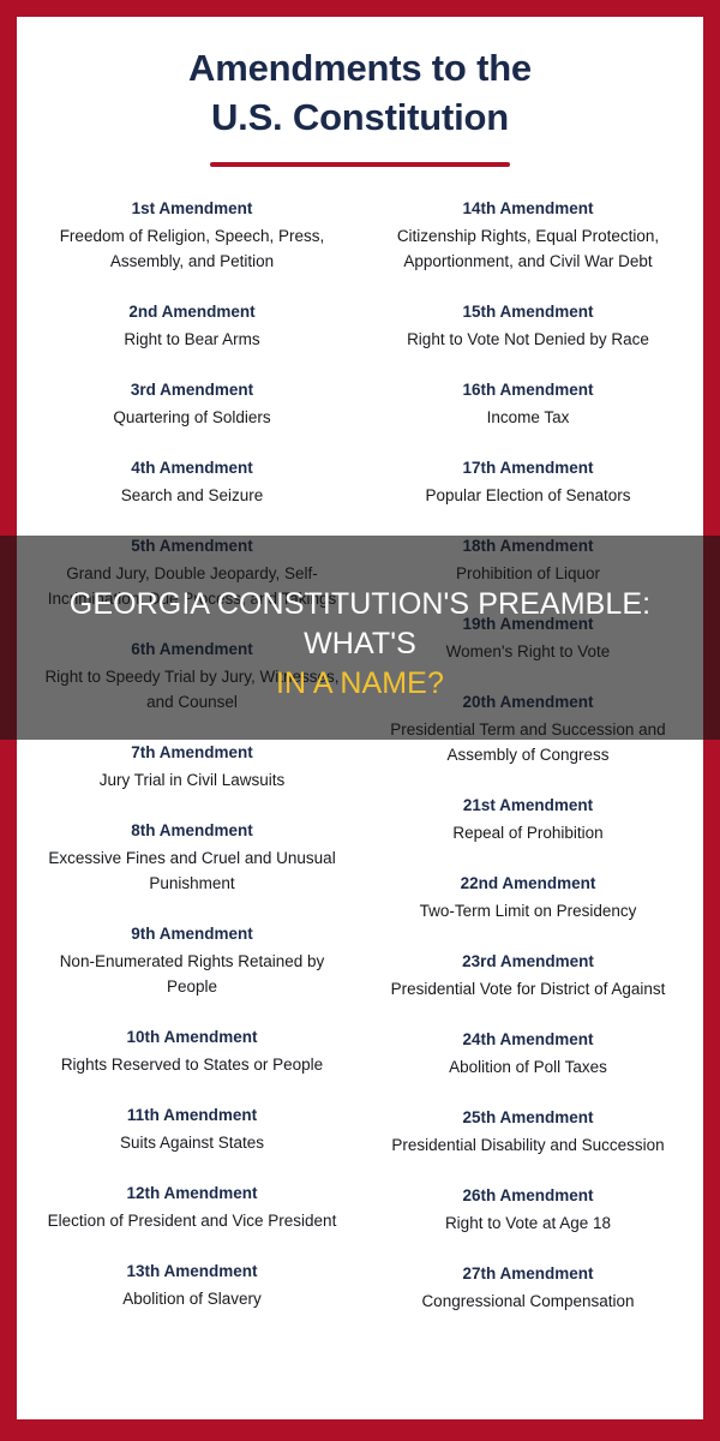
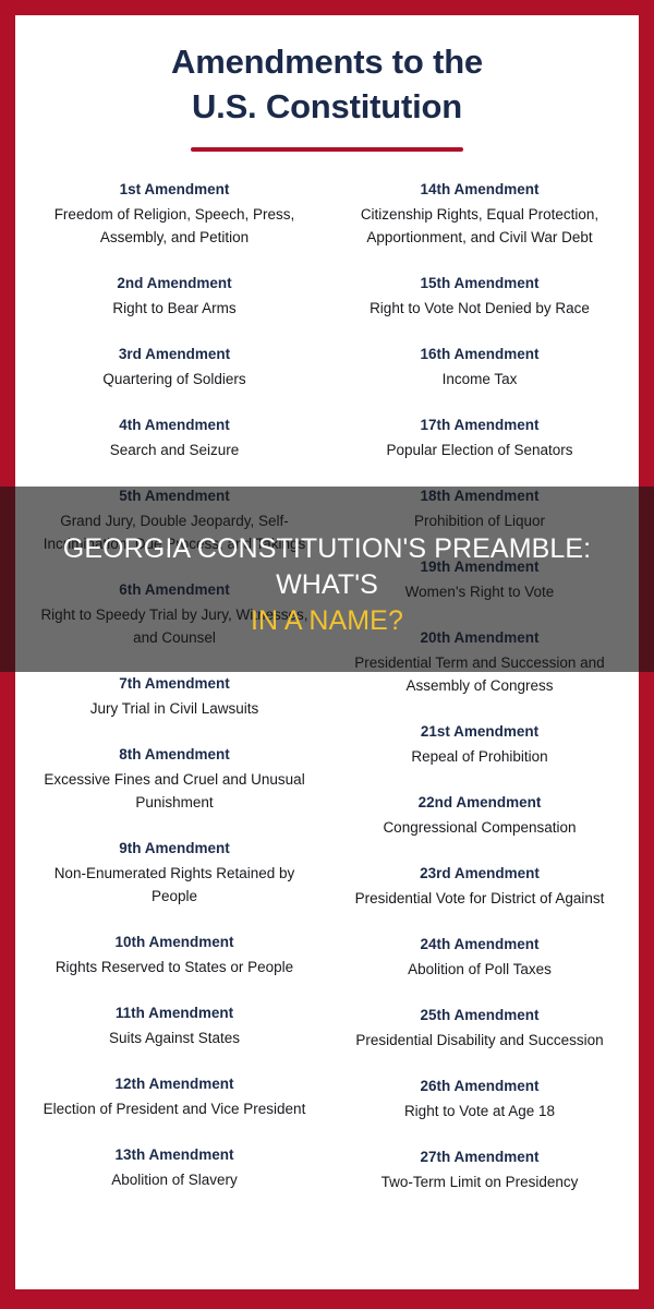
  Amendments to the
  U.S. Constitution
  1st Amendment
  Freedom of Religion, Speech, Press, Assembly, and Petition
  2nd Amendment
  Right to Bear Arms
  3rd Amendment
  Quartering of Soldiers
  4th Amendment
  Search and Seizure
  5th Amendment
  Grand Jury, Double Jeopardy, Self-Incrimination, Due Process, and Takings
  6th Amendment
  Right to Speedy Trial by Jury, Witnesses, and Counsel
  7th Amendment
  Jury Trial in Civil Lawsuits
  8th Amendment
  Excessive Fines and Cruel and Unusual Punishment
  9th Amendment
  Non-Enumerated Rights Retained by People
  10th Amendment
  Rights Reserved to States or People
  11th Amendment
  Suits Against States
  12th Amendment
  Election of President and Vice President
  13th Amendment
  Abolition of Slavery
  14th Amendment
  Citizenship Rights, Equal Protection, Apportionment, and Civil War Debt
  15th Amendment
  Right to Vote Not Denied by Race
  16th Amendment
  Income Tax
  17th Amendment
  Popular Election of Senators
  18th Amendment
  Prohibition of Liquor
  19th Amendment
  Women's Right to Vote
  20th Amendment
  Presidential Term and Succession and Assembly of Congress
  21st Amendment
  Repeal of Prohibition
  22nd Amendment
- Two-Term Limit on Presidency
+ Congressional Compensation
  23rd Amendment
  Presidential Vote for District of Against
  24th Amendment
  Abolition of Poll Taxes
  25th Amendment
  Presidential Disability and Succession
  26th Amendment
  Right to Vote at Age 18
  27th Amendment
- Congressional Compensation
+ Two-Term Limit on Presidency
  GEORGIA CONSTITUTION'S PREAMBLE:
  WHAT'S
  IN A NAME?
